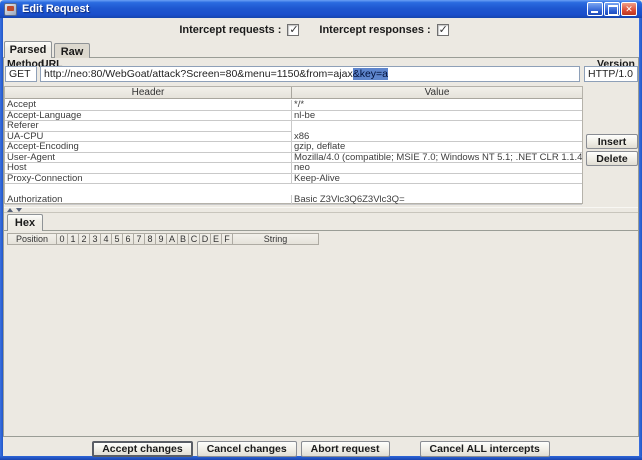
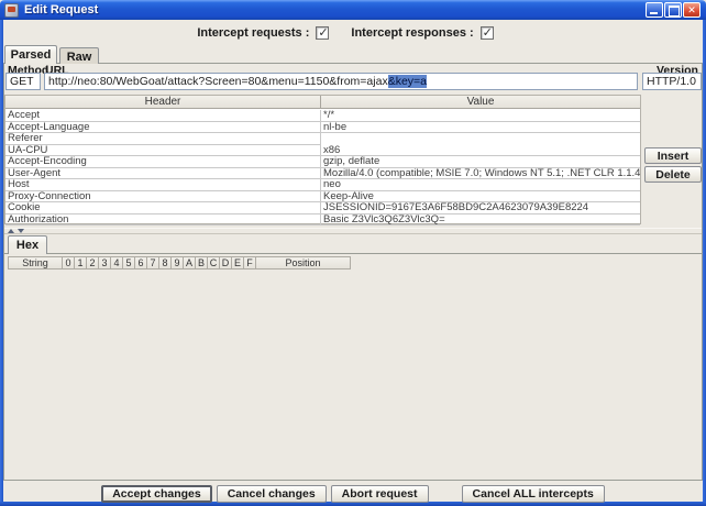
  Edit Request
  Intercept requests :
  Intercept responses :
  Parsed
  Raw
  Method
  URL
  Version
  GET
  http://neo:80/WebGoat/attack?Screen=80&menu=1150&from=ajax&key=a
  HTTP/1.0
  Header
  Value
  Accept
  */*
  Accept-Language
  nl-be
  Referer
  UA-CPU
  x86
  Accept-Encoding
  gzip, deflate
  User-Agent
  Mozilla/4.0 (compatible; MSIE 7.0; Windows NT 5.1; .NET CLR 1.1.4
  Host
  neo
  Proxy-Connection
  Keep-Alive
+ Cookie
+ JSESSIONID=9167E3A6F58BD9C2A4623079A39E8224
  Authorization
  Basic Z3Vlc3Q6Z3Vlc3Q=
  Insert
  Delete
  Hex
- Position
+ String
  0
  1
  2
  3
  4
  5
  6
  7
  8
  9
  A
  B
  C
  D
  E
  F
- String
+ Position
  Accept changes
  Cancel changes
  Abort request
  Cancel ALL intercepts
